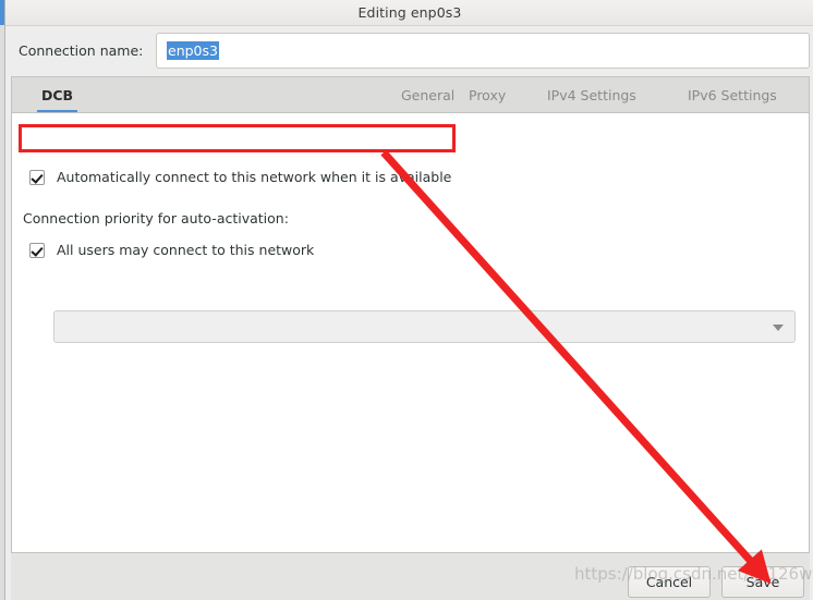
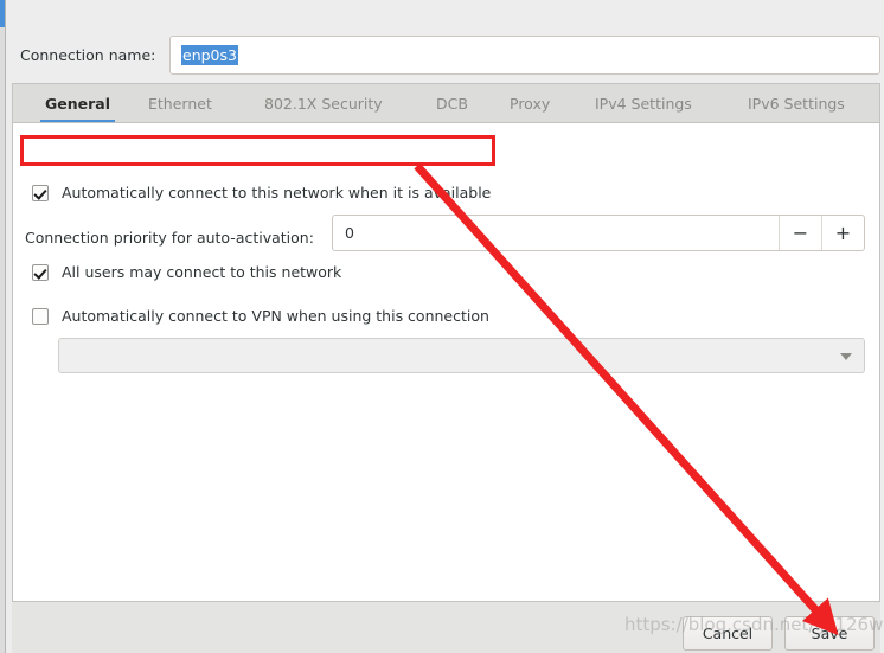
- Editing enp0s3
  Connection name:
  enp0s3
- DCB
+ General
+ Ethernet
+ 802.1X Security
- General
+ DCB
  Proxy
  IPv4 Settings
  IPv6 Settings
  Automatically connect to this network when it is ailable
  Connection priority for auto-activation:
+ 0
+ −
+ +
  All users may connect to this network
+ Automatically connect to VPN when using this connection
  Cancel
  Save
  https://blog.csdn.net/ljk126w
